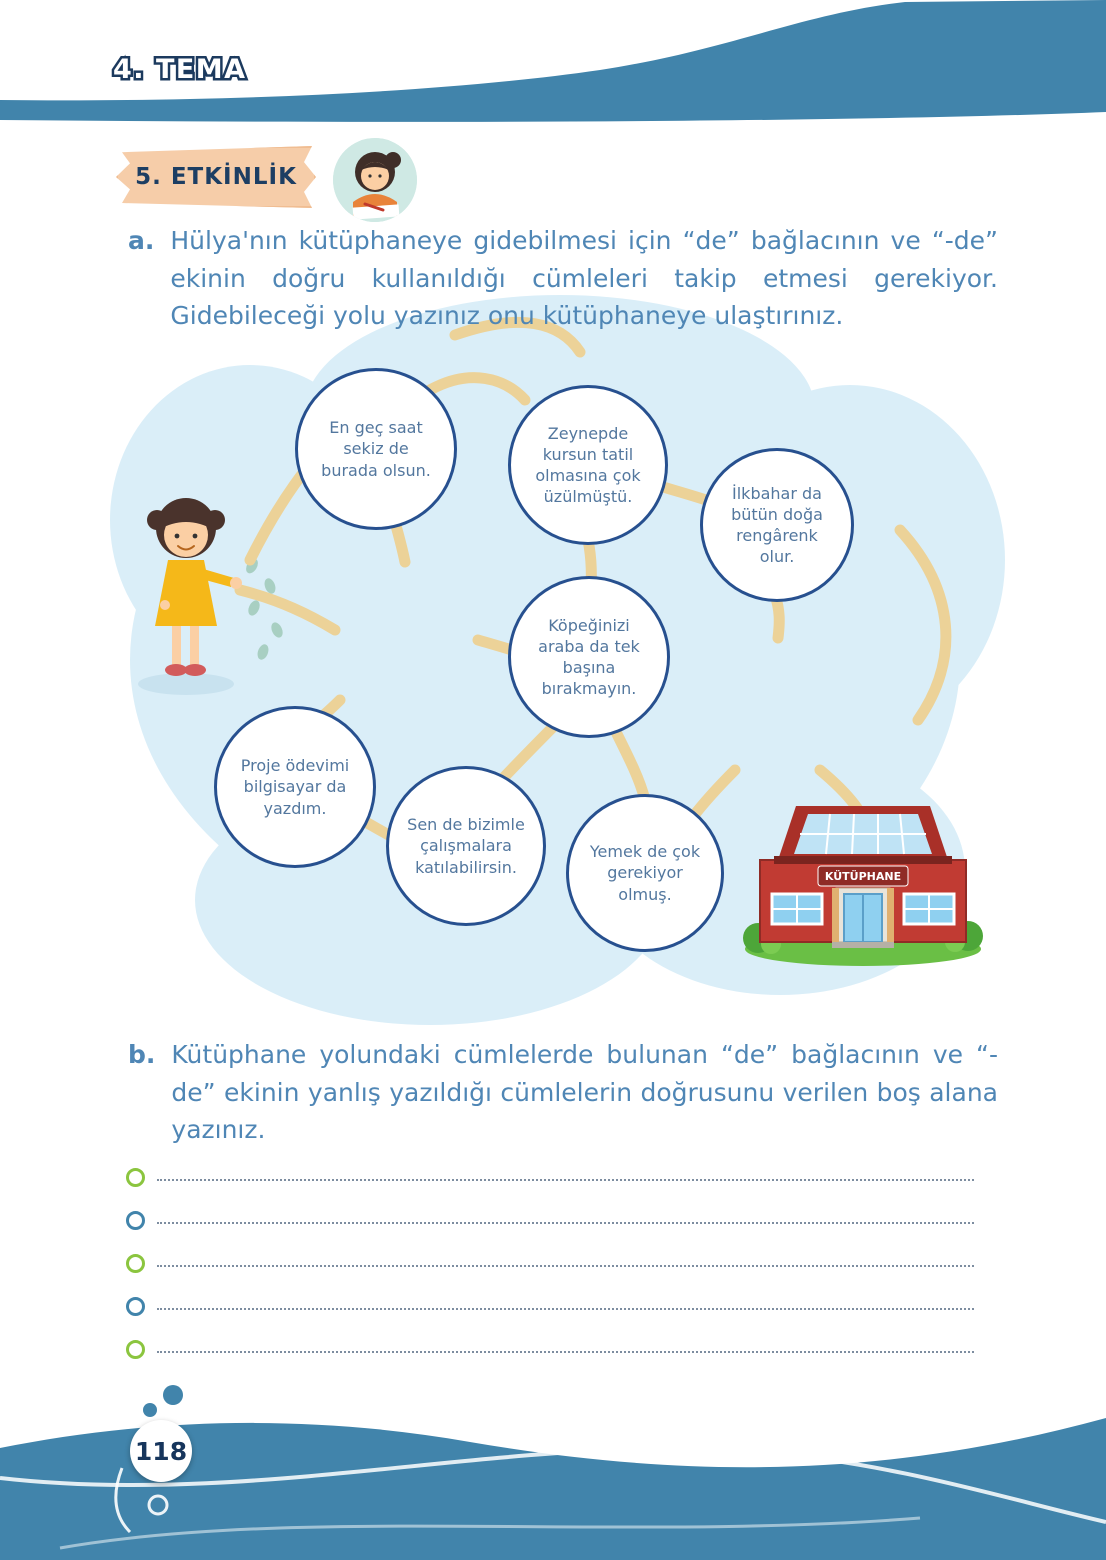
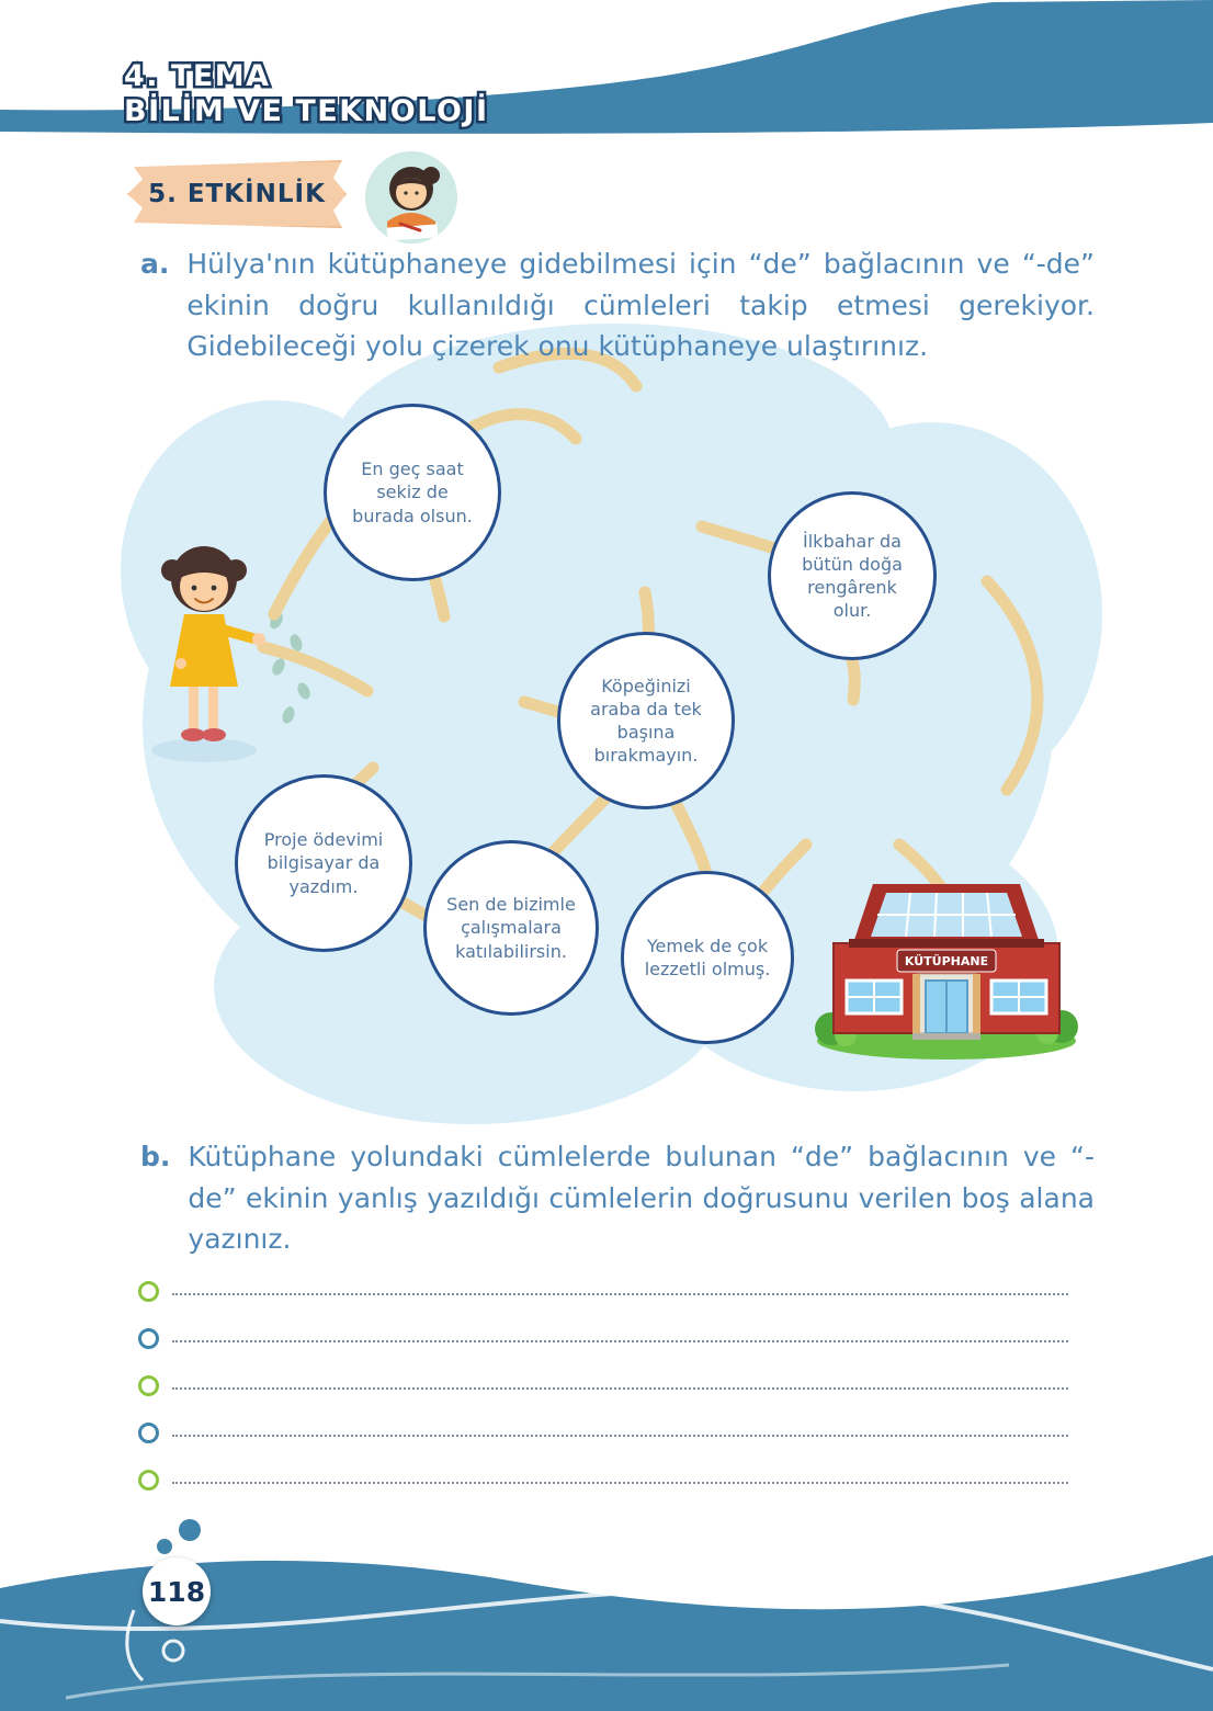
  4. TEMA
+ BİLİM VE TEKNOLOJİ
  5. ETKİNLİK
  a.
- Hülya'nın kütüphaneye gidebilmesi için “de” bağlacının ve “-de” ekinin doğru kullanıldığı cümleleri takip etmesi gerekiyor. Gidebileceği yolu yazınız onu kütüphaneye ulaştırınız.
+ Hülya'nın kütüphaneye gidebilmesi için “de” bağlacının ve “-de” ekinin doğru kullanıldığı cümleleri takip etmesi gerekiyor. Gidebileceği yolu çizerek onu kütüphaneye ulaştırınız.
  En geç saat sekiz de burada olsun.
- Zeynepde kursun tatil olmasına çok üzülmüştü.
  İlkbahar da bütün doğa rengârenk olur.
  Köpeğinizi araba da tek başına bırakmayın.
  Proje ödevimi bilgisayar da yazdım.
  Sen de bizimle çalışmalara katılabilirsin.
- Yemek de çok gerekiyor olmuş.
+ Yemek de çok lezzetli olmuş.
  KÜTÜPHANE
  b.
  Kütüphane yolundaki cümlelerde bulunan “de” bağlacının ve “-de” ekinin yanlış yazıldığı cümlelerin doğrusunu verilen boş alana yazınız.
  118
